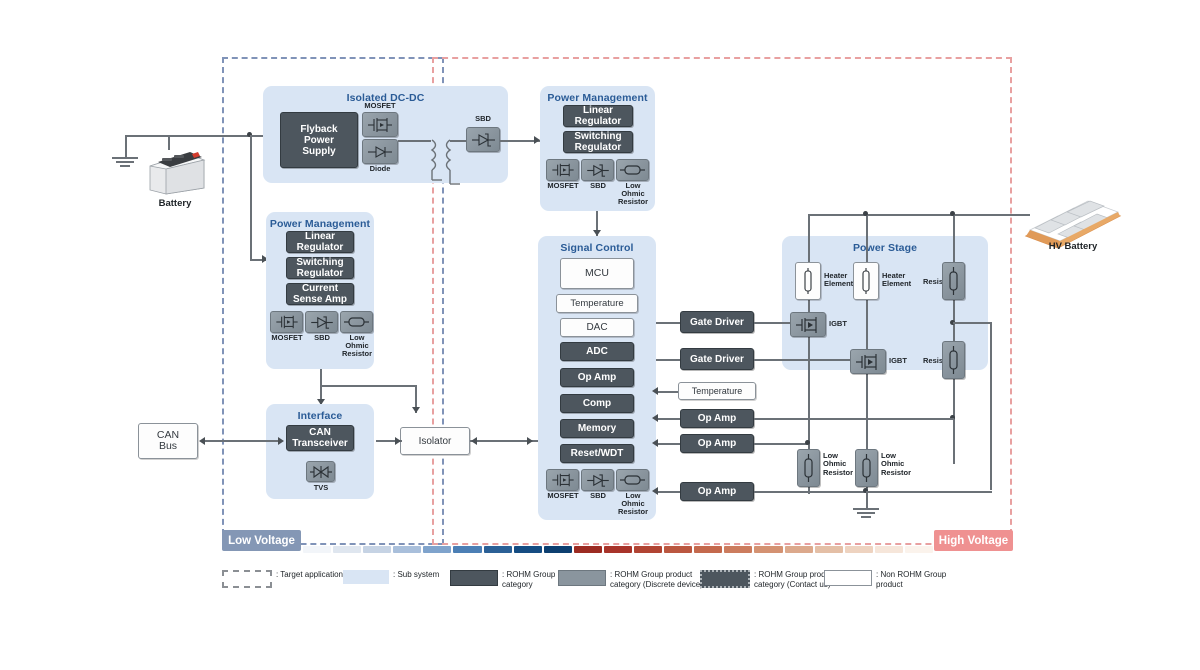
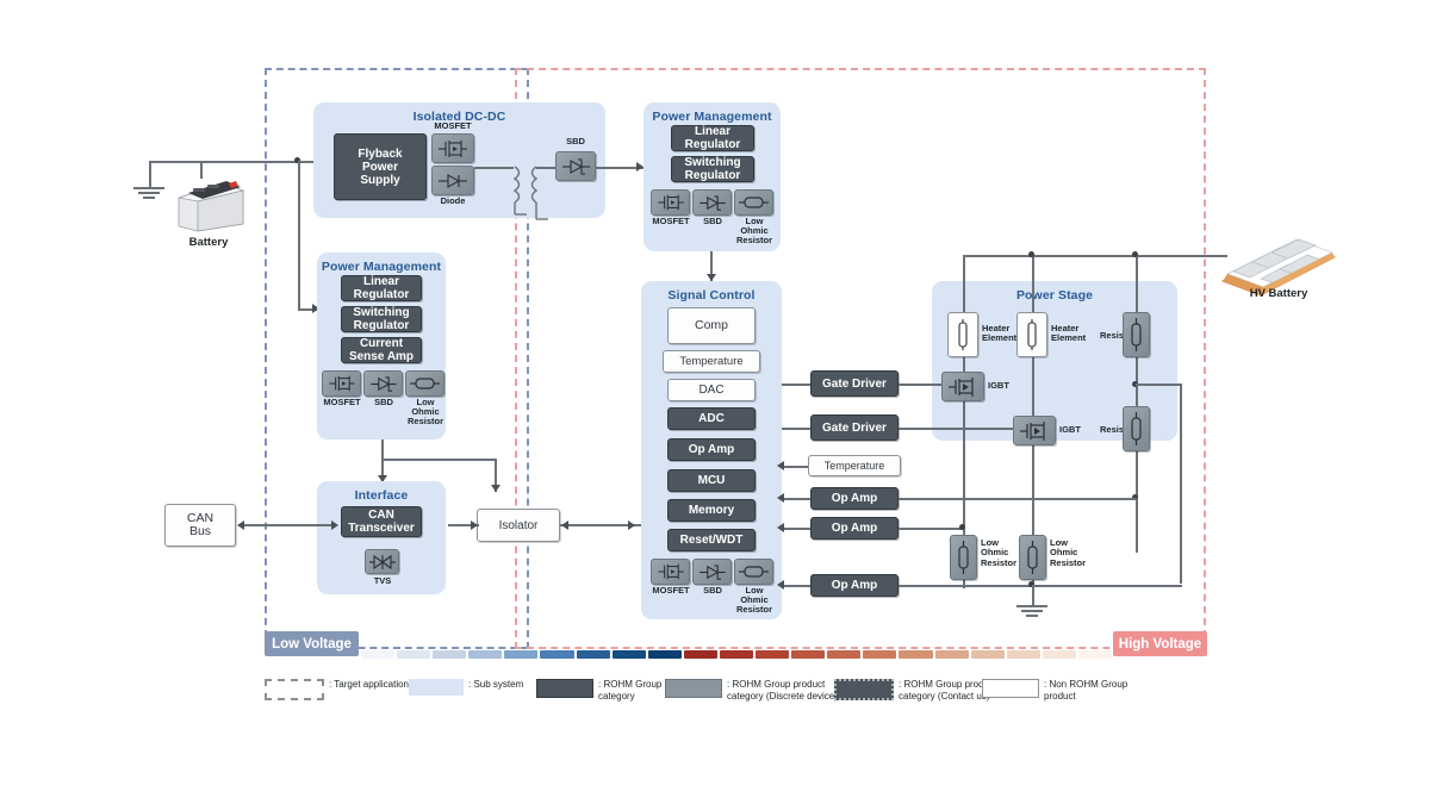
  Battery
  Isolated DC-DC
  Flyback
  Power
  Supply
  MOSFET
  Diode
  SBD
  Power Management
  Linear
  Regulator
  Switching
  Regulator
  MOSFET
  SBD
  Low
  Ohmic
  Resistor
  Power Management
  Linear
  Regulator
  Switching
  Regulator
  Current
  Sense Amp
  MOSFET
  SBD
  Low
  Ohmic
  Resistor
  Signal Control
- MCU
+ Comp
  Temperature
  DAC
  ADC
  Op Amp
- Comp
+ MCU
  Memory
  Reset/WDT
  MOSFET
  SBD
  Low
  Ohmic
  Resistor
  Interface
  CAN
  Transceiver
  TVS
  CAN
  Bus
  Isolator
  Gate Driver
  Gate Driver
  Temperature
  Op Amp
  Op Amp
  Op Amp
  Power Stage
  Heater
  Element
  Heater
  Element
  IGBT
  IGBT
  Low
  Ohmic
  Resistor
  Low
  Ohmic
  Resistor
  HV Battery
  Low Voltage
  High Voltage
  : Target application
  : Sub system
  category
  : ROHM Group product
  category (Discrete device
  : ROHM Group pro
  category (Contact u
  : Non ROHM Group
  product
